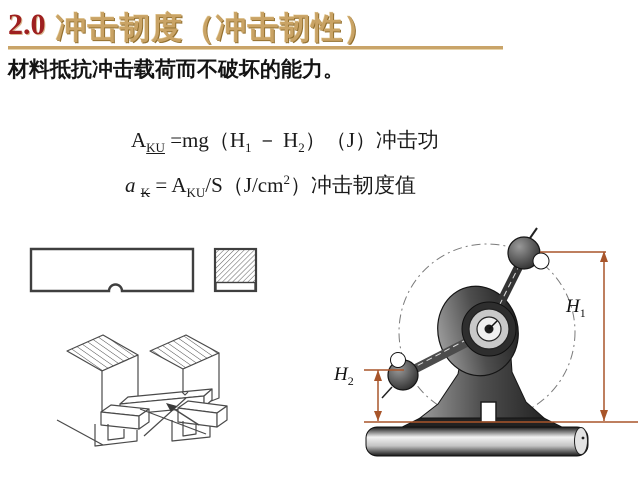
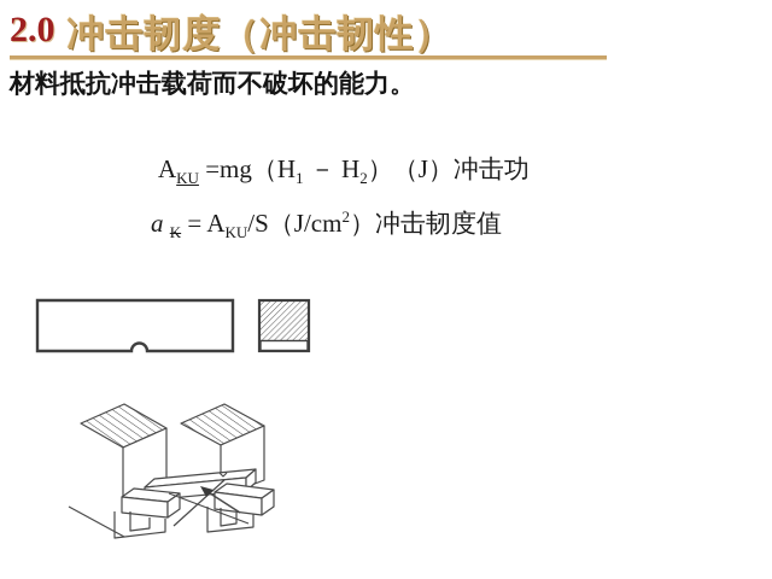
  2.0 冲击韧度（冲击韧性）
  材料抵抗冲击载荷而不破坏的能力。
  AKU =mg（H1 － H2）（J）冲击功
  a K = AKU/S（J/cm2）冲击韧度值
- H1
- H2
